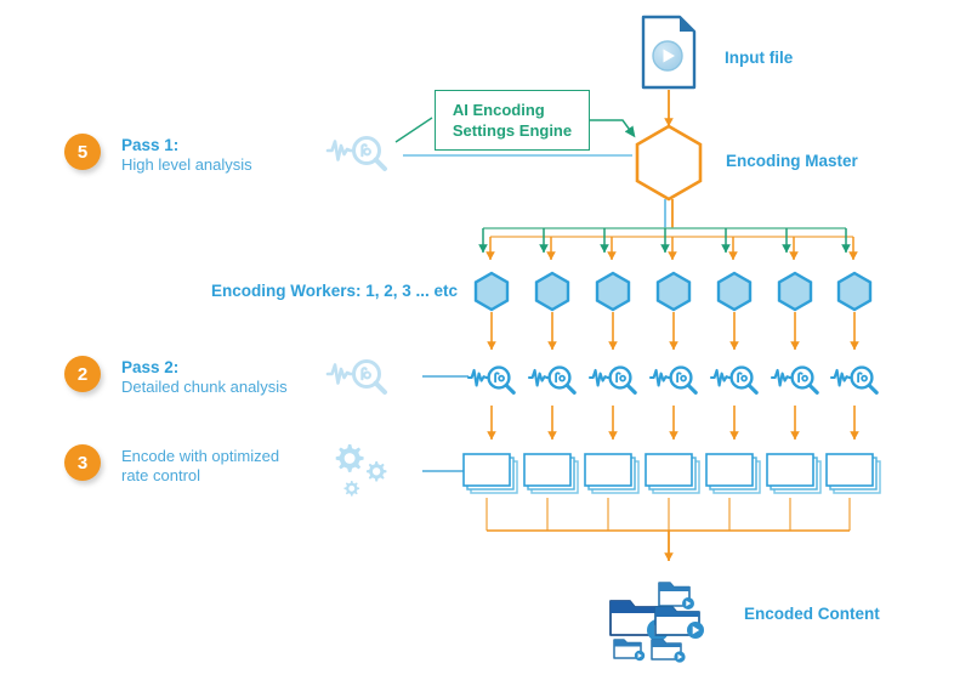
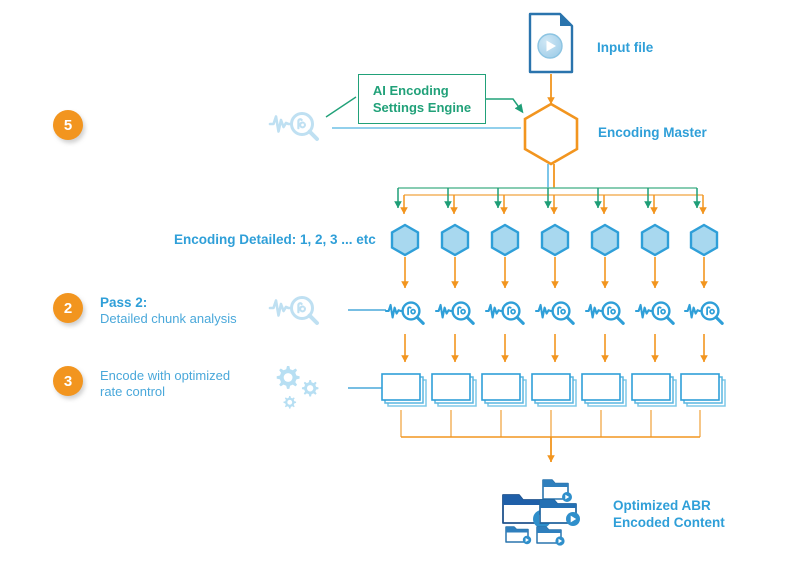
  Input file
  AI Encoding
  Settings Engine
  Encoding Master
- Encoding Workers: 1, 2, 3 ... etc
+ Encoding Detailed: 1, 2, 3 ... etc
  5
- Pass 1:
- High level analysis
  2
  Pass 2:
  Detailed chunk analysis
  3
  Encode with optimized
  rate control
+ Optimized ABR
  Encoded Content
